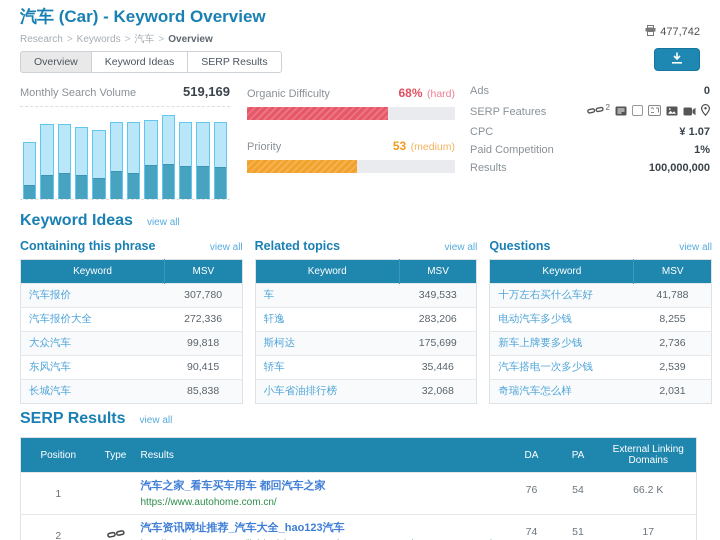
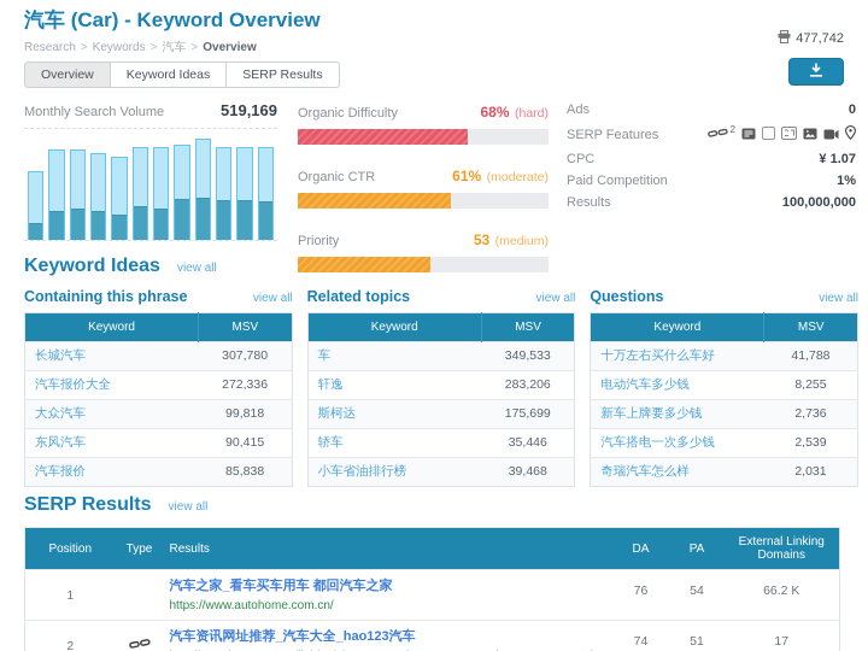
  汽车 (Car) - Keyword Overview
  Research > Keywords > 汽车 > Overview
  477,742
  Overview
  Keyword Ideas
  SERP Results
  Monthly Search Volume
  519,169
  Organic Difficulty
  68% (hard)
+ Organic CTR
+ 61% (moderate)
  Priority
  53 (medium)
  Ads
  0
  SERP Features
  2
  CPC
  ¥ 1.07
  Paid Competition
  1%
  Results
  100,000,000
  Keyword Ideas view all
  Containing this phrase
  view all
  Keyword	MSV
- 汽车报价	307,780
+ 长城汽车	307,780
  汽车报价大全	272,336
  大众汽车	99,818
  东风汽车	90,415
- 长城汽车	85,838
+ 汽车报价	85,838
  Related topics
  view all
  Keyword	MSV
  车	349,533
  轩逸	283,206
  斯柯达	175,699
  轿车	35,446
- 小车省油排行榜	32,068
+ 小车省油排行榜	39,468
  Questions
  view all
  Keyword	MSV
  十万左右买什么车好	41,788
  电动汽车多少钱	8,255
  新车上牌要多少钱	2,736
  汽车搭电一次多少钱	2,539
  奇瑞汽车怎么样	2,031
  SERP Results view all
  Position	Type	Results	DA	PA	External Linking Domains
  1		汽车之家_看车买车用车 都回汽车之家 https://www.autohome.com.cn/	76	54	66.2 K
